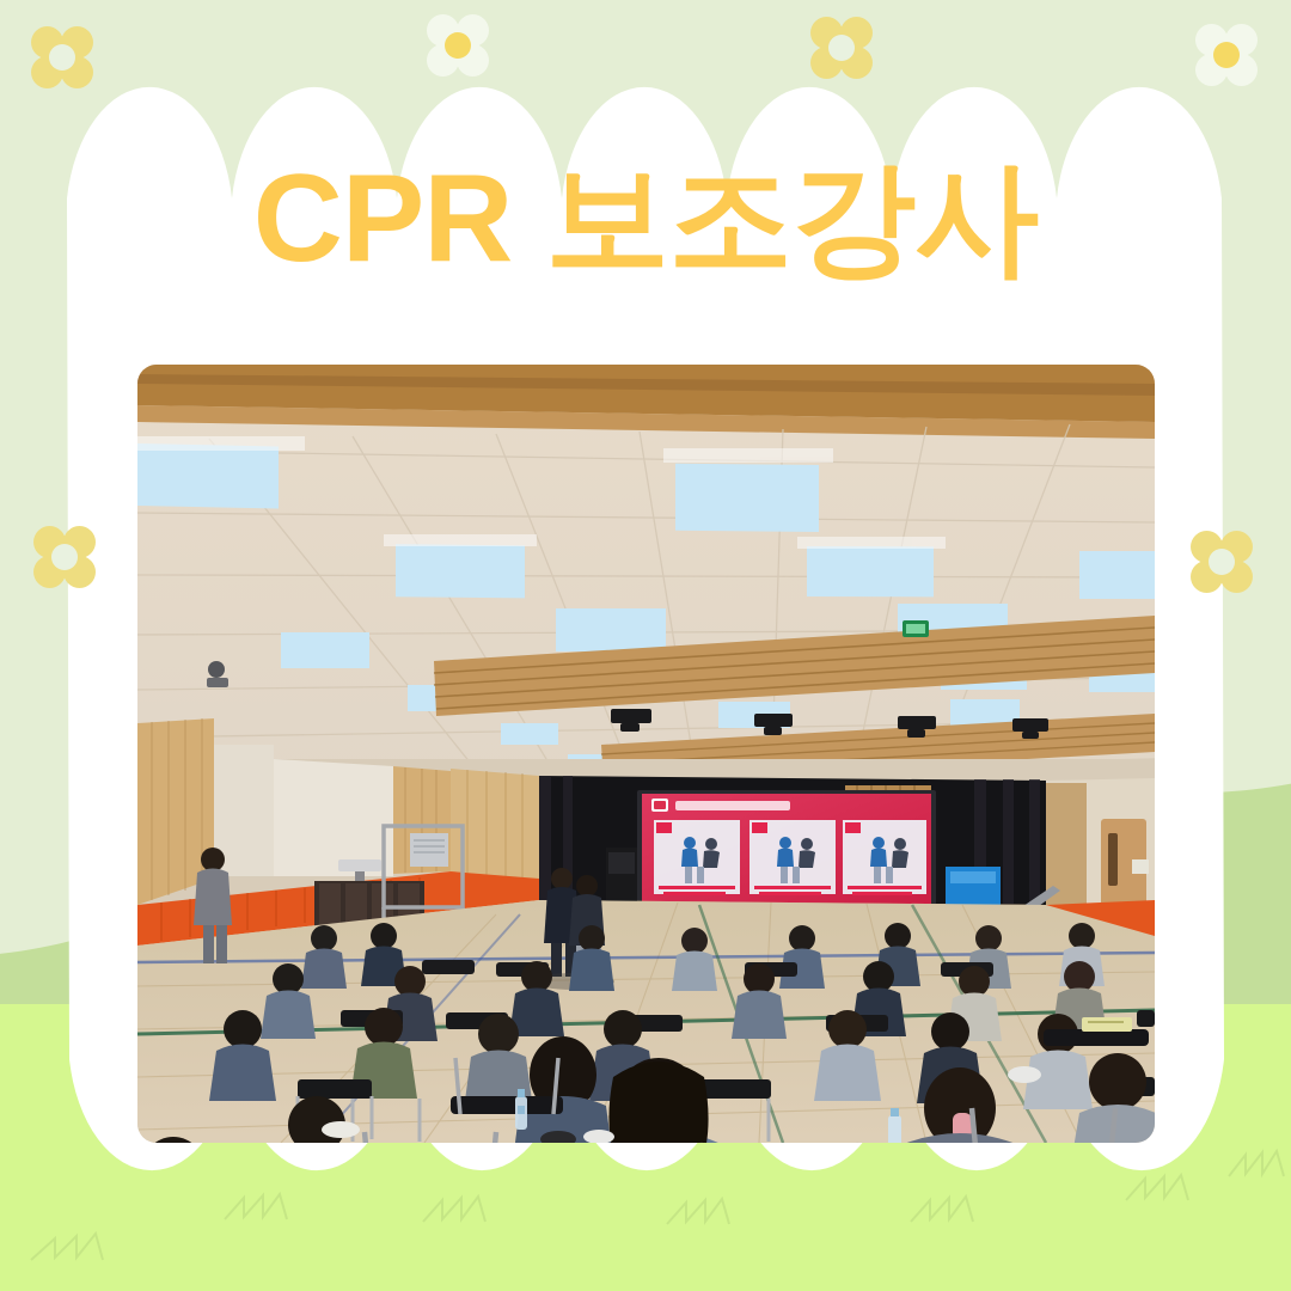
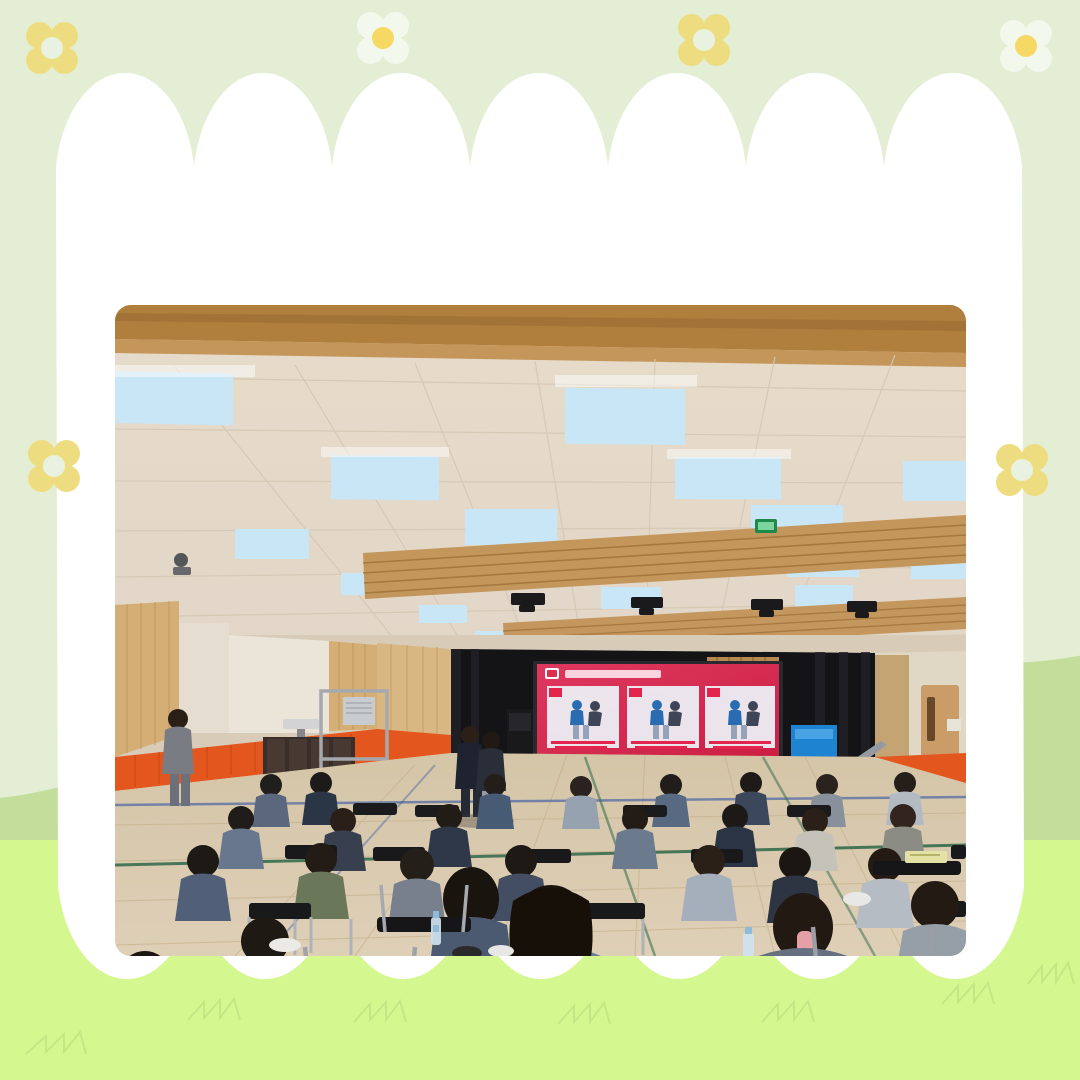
- CPR 보조강사
